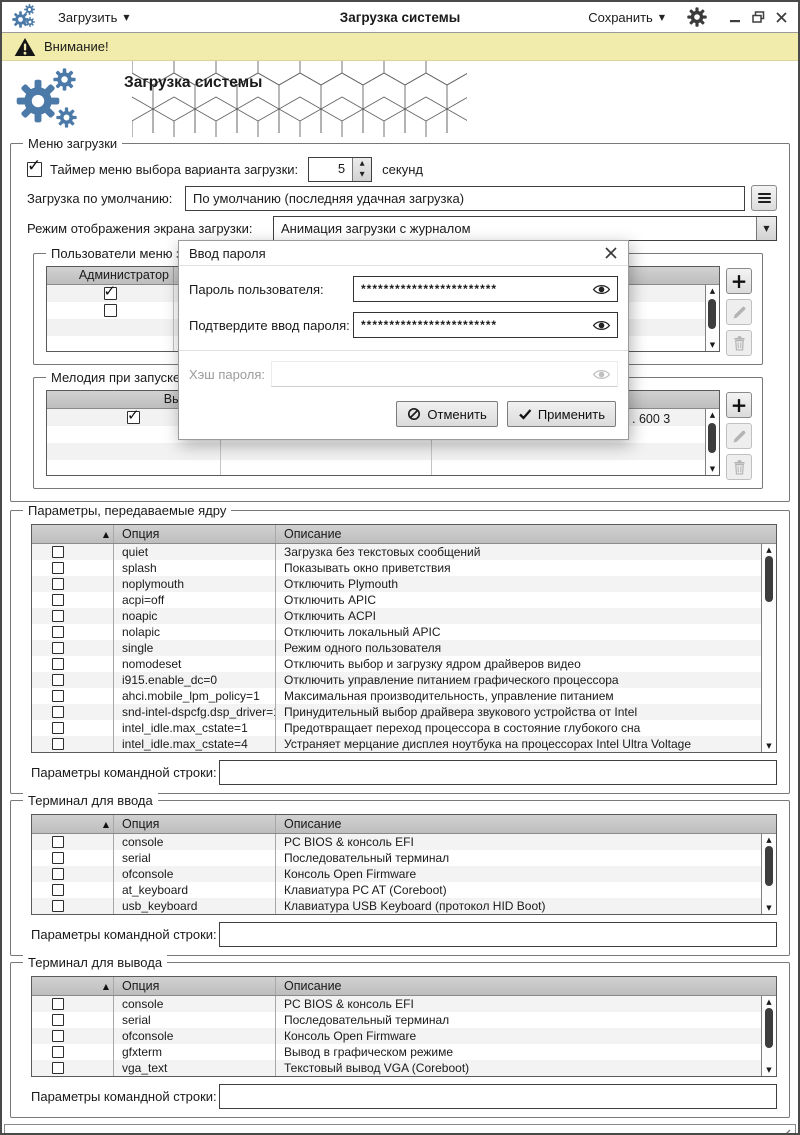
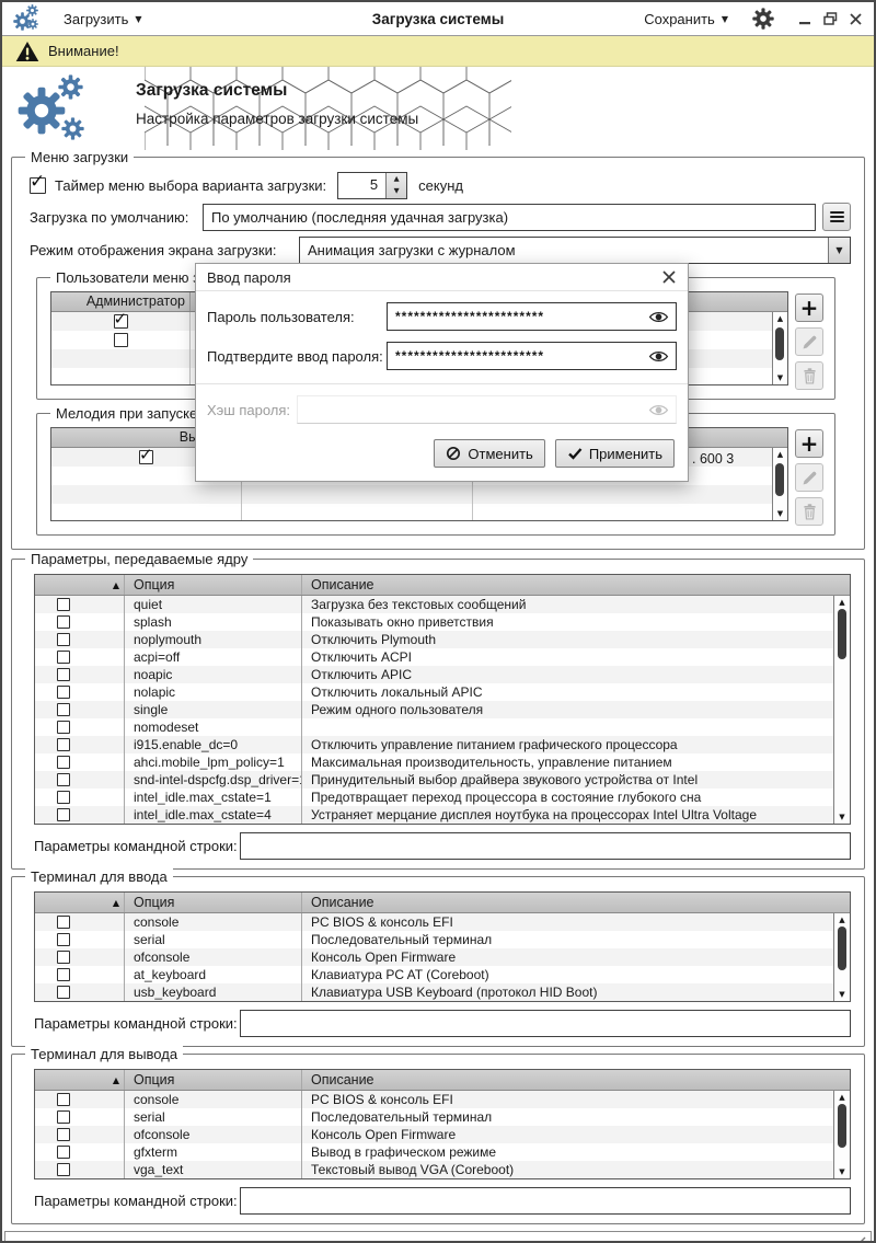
  Загрузить
  ▼
  Загрузка системы
  Сохранить
  ▼
  Внимание!
  Загрузка системы
+ Настройка параметров загрузки системы
  Меню загрузки
  Таймер меню выбора варианта загрузки:
  5
  ▲
  ▼
  секунд
  Загрузка по умолчанию:
  По умолчанию (последняя удачная загрузка)
  Режим отображения экрана загрузки:
  Анимация загрузки с журналом
  ▼
  Пользователи меню
  Администратор
  ▲
  ▼
  +
  Мелодия при запуске
  . 600 3
  ▲
  ▼
  +
  Параметры, передаваемые ядру
  ▲
  Опция
  Описание
  quiet
  Загрузка без текстовых сообщений
  splash
  Показывать окно приветствия
  noplymouth
  Отключить Plymouth
  acpi=off
- Отключить APIC
+ Отключить ACPI
  noapic
- Отключить ACPI
+ Отключить APIC
  nolapic
  Отключить локальный APIC
  single
  Режим одного пользователя
  nomodeset
- Отключить выбор и загрузку ядром драйверов видео
  i915.enable_dc=0
  Отключить управление питанием графического процессора
  ahci.mobile_lpm_policy=1
  Максимальная производительность, управление питанием
  snd-intel-dspcfg.dsp_driver=
  Принудительный выбор драйвера звукового устройства от Intel
  intel_idle.max_cstate=1
  Предотвращает переход процессора в состояние глубокого сна
  intel_idle.max_cstate=4
  Устраняет мерцание дисплея ноутбука на процессорах Intel Ultra Voltage
  ▲
  ▼
  Параметры командной строки:
  Терминал для ввода
  ▲
  Опция
  Описание
  console
  PC BIOS & консоль EFI
  serial
  Последовательный терминал
  ofconsole
  Консоль Open Firmware
  at_keyboard
  Клавиатура PC AT (Coreboot)
  usb_keyboard
  Клавиатура USB Keyboard (протокол HID Boot)
  ▲
  ▼
  Параметры командной строки:
  Терминал для вывода
  ▲
  Опция
  Описание
  console
  PC BIOS & консоль EFI
  serial
  Последовательный терминал
  ofconsole
  Консоль Open Firmware
  gfxterm
  Вывод в графическом режиме
  vga_text
  Текстовый вывод VGA (Coreboot)
  ▲
  ▼
  Параметры командной строки:
  Ввод пароля
  Пароль пользователя:
  ************************
  Подтвердите ввод пароля:
  ************************
  Хэш пароля:
  Отменить
  Применить
